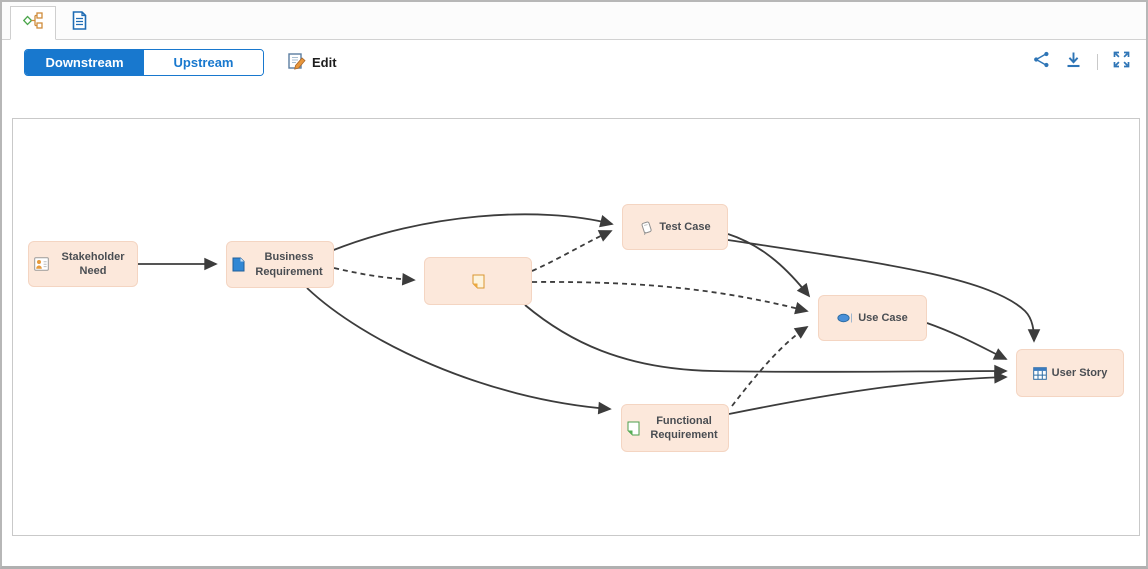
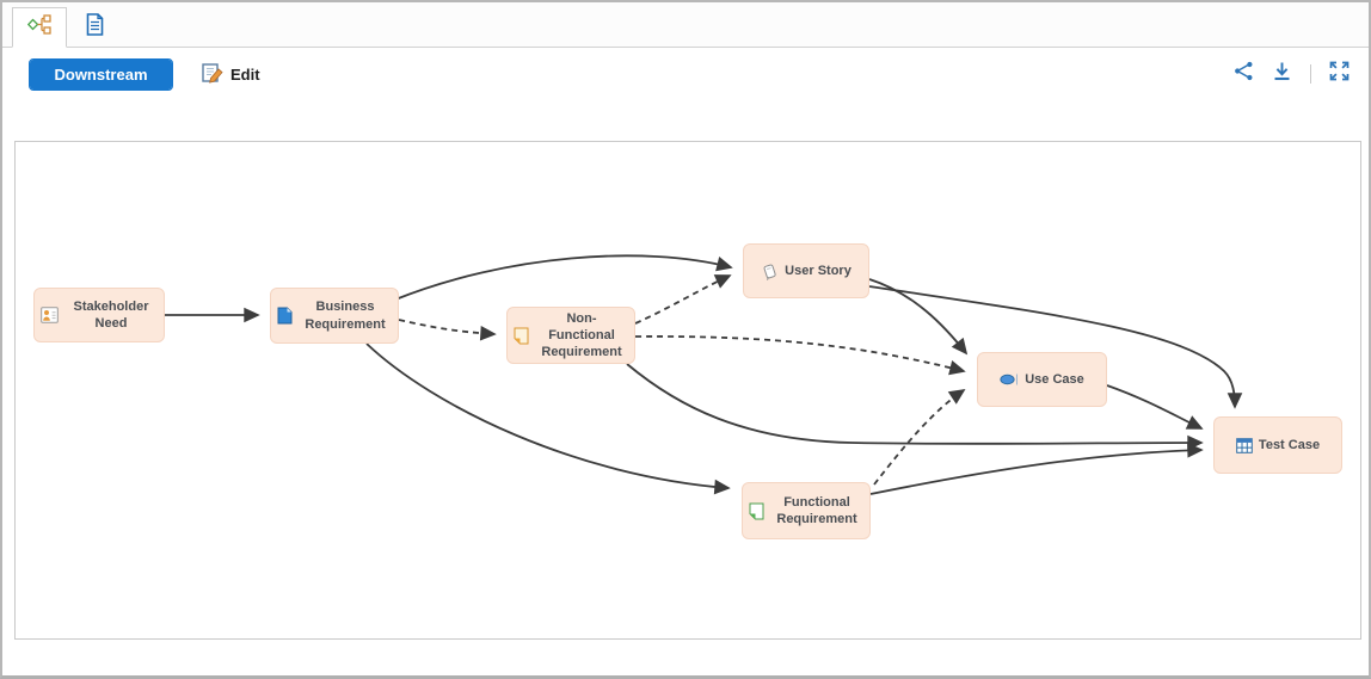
  Downstream
- Upstream
  Edit
  Stakeholder Need
  Business Requirement
+ Non-Functional Requirement
- Test Case
+ User Story
  Use Case
  Functional Requirement
- User Story
+ Test Case
